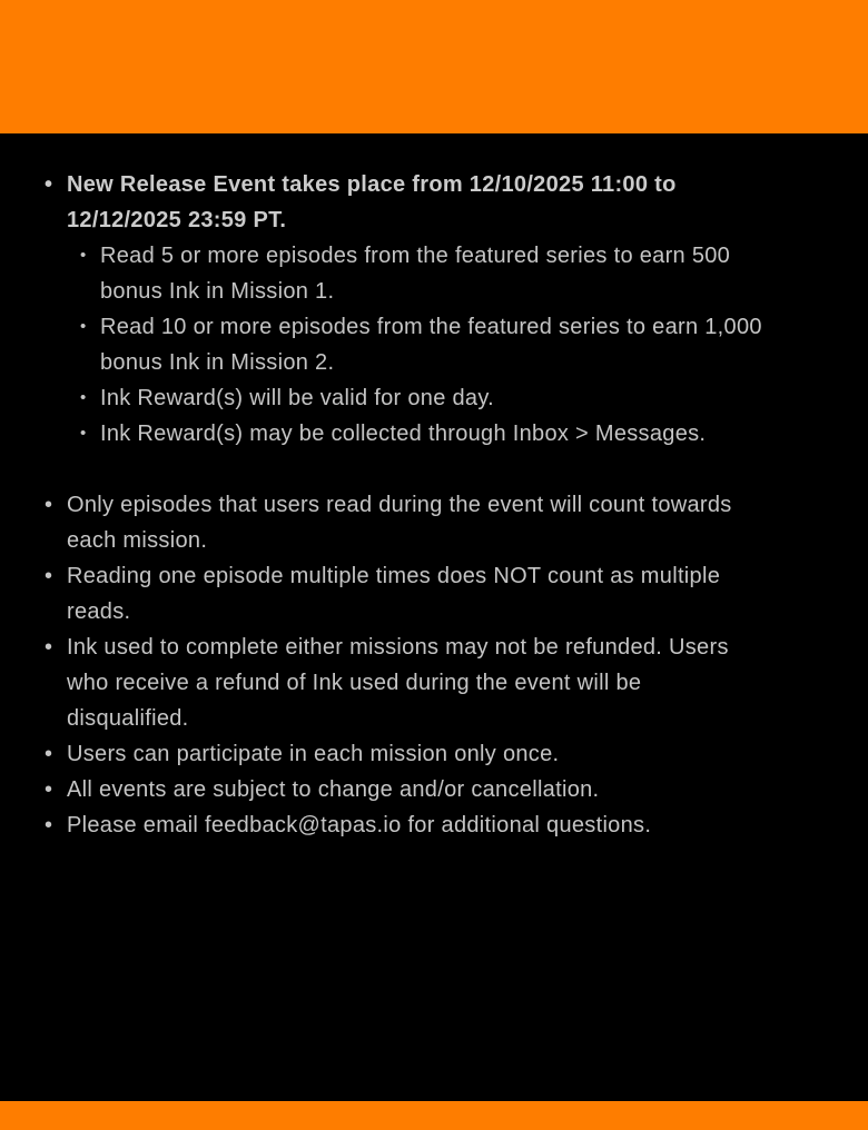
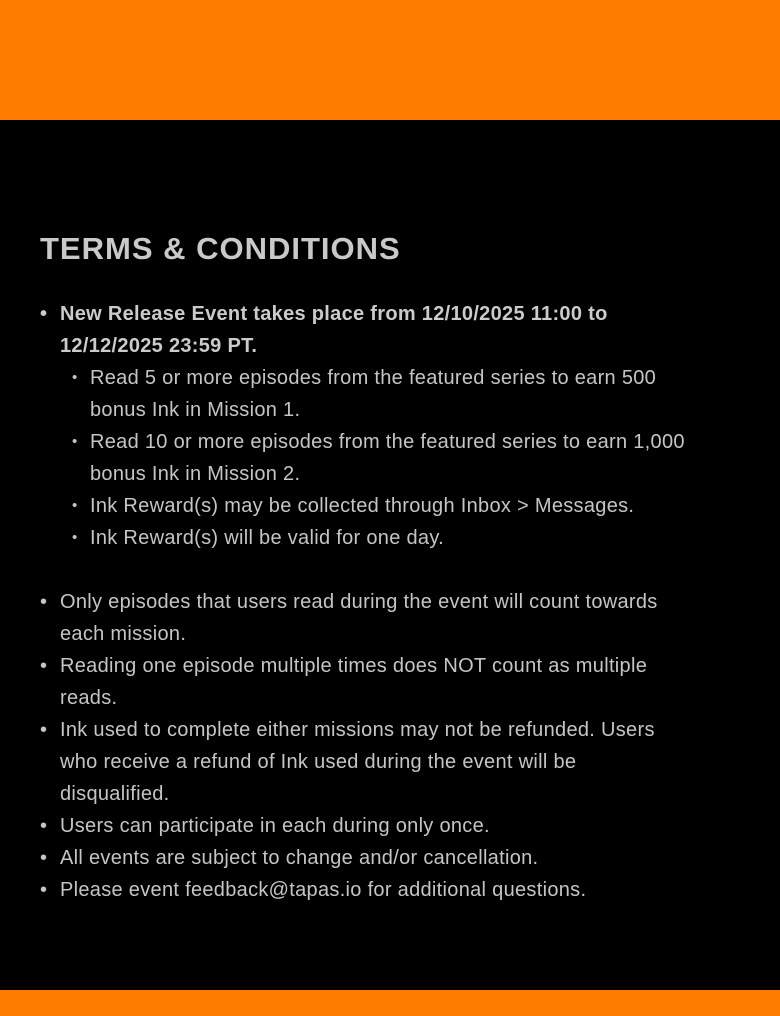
+ TERMS & CONDITIONS
  •
  New Release Event takes place from 12/10/2025 11:00 to
  12/12/2025 23:59 PT.
  •
  Read 5 or more episodes from the featured series to earn 500
  bonus Ink in Mission 1.
  •
  Read 10 or more episodes from the featured series to earn 1,000
  bonus Ink in Mission 2.
  •
- Ink Reward(s) will be valid for one day.
+ Ink Reward(s) may be collected through Inbox > Messages.
  •
- Ink Reward(s) may be collected through Inbox > Messages.
+ Ink Reward(s) will be valid for one day.
  •
  Only episodes that users read during the event will count towards
  each mission.
  •
  Reading one episode multiple times does NOT count as multiple
  reads.
  •
  Ink used to complete either missions may not be refunded. Users
  who receive a refund of Ink used during the event will be
  disqualified.
  •
- Users can participate in each mission only once.
+ Users can participate in each during only once.
  •
  All events are subject to change and/or cancellation.
  •
- Please email feedback@tapas.io for additional questions.
+ Please event feedback@tapas.io for additional questions.
